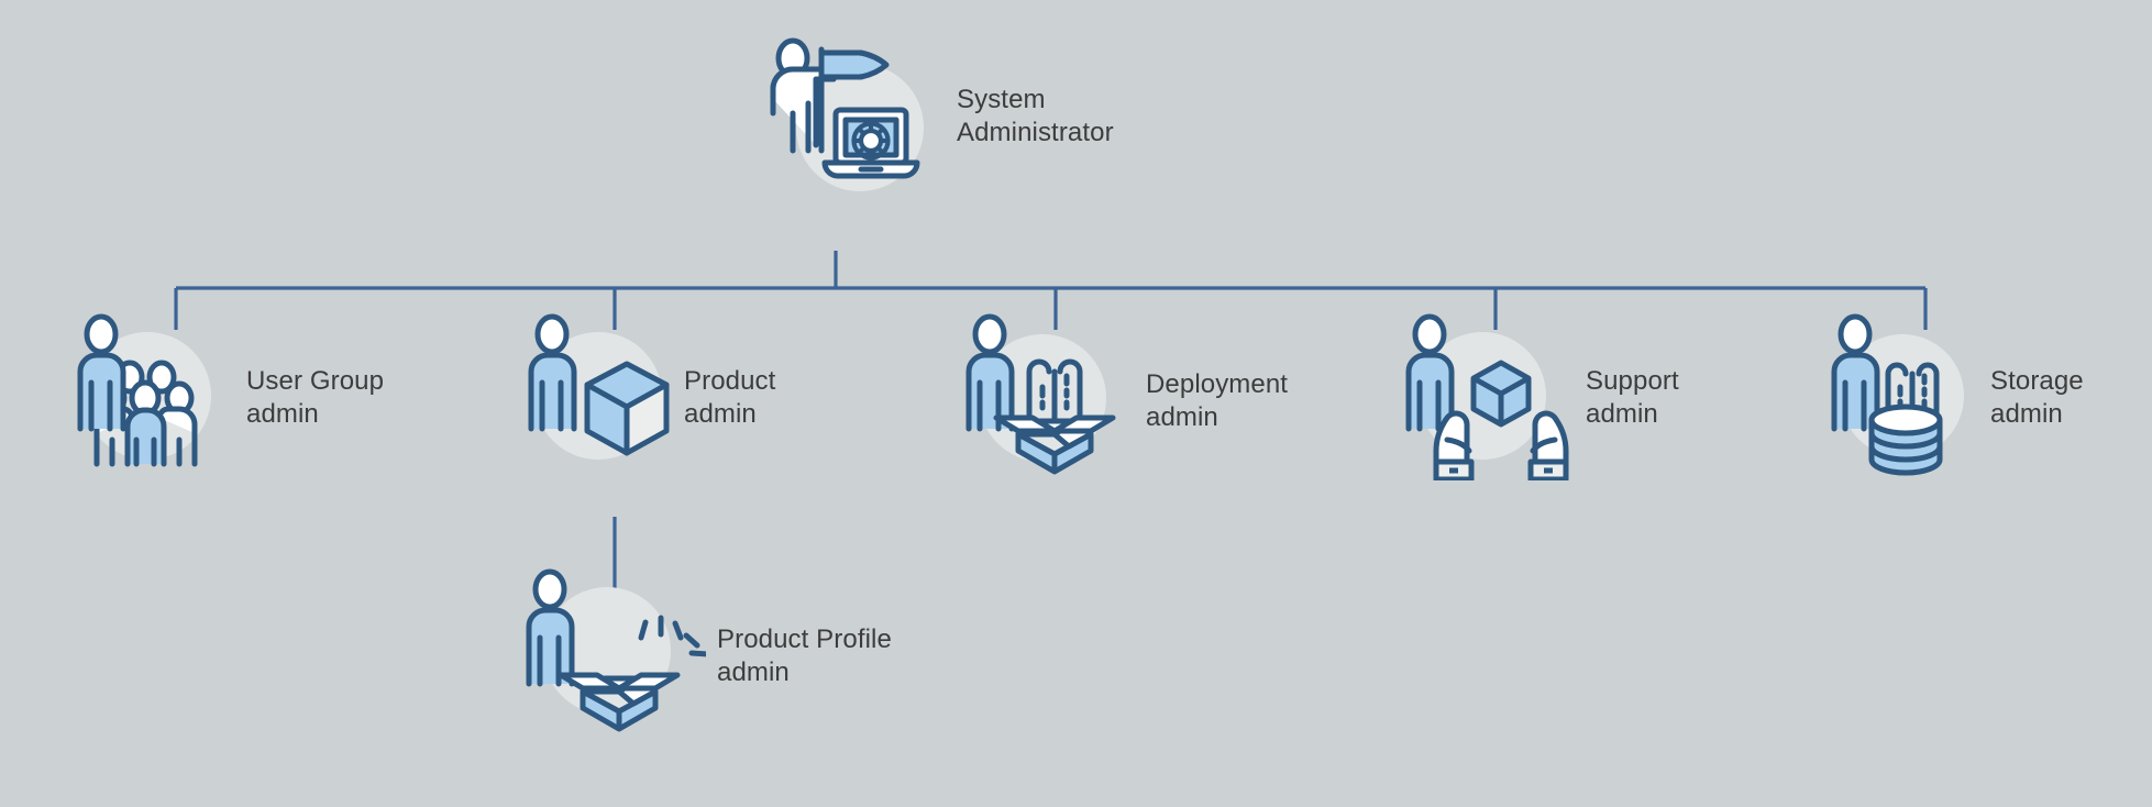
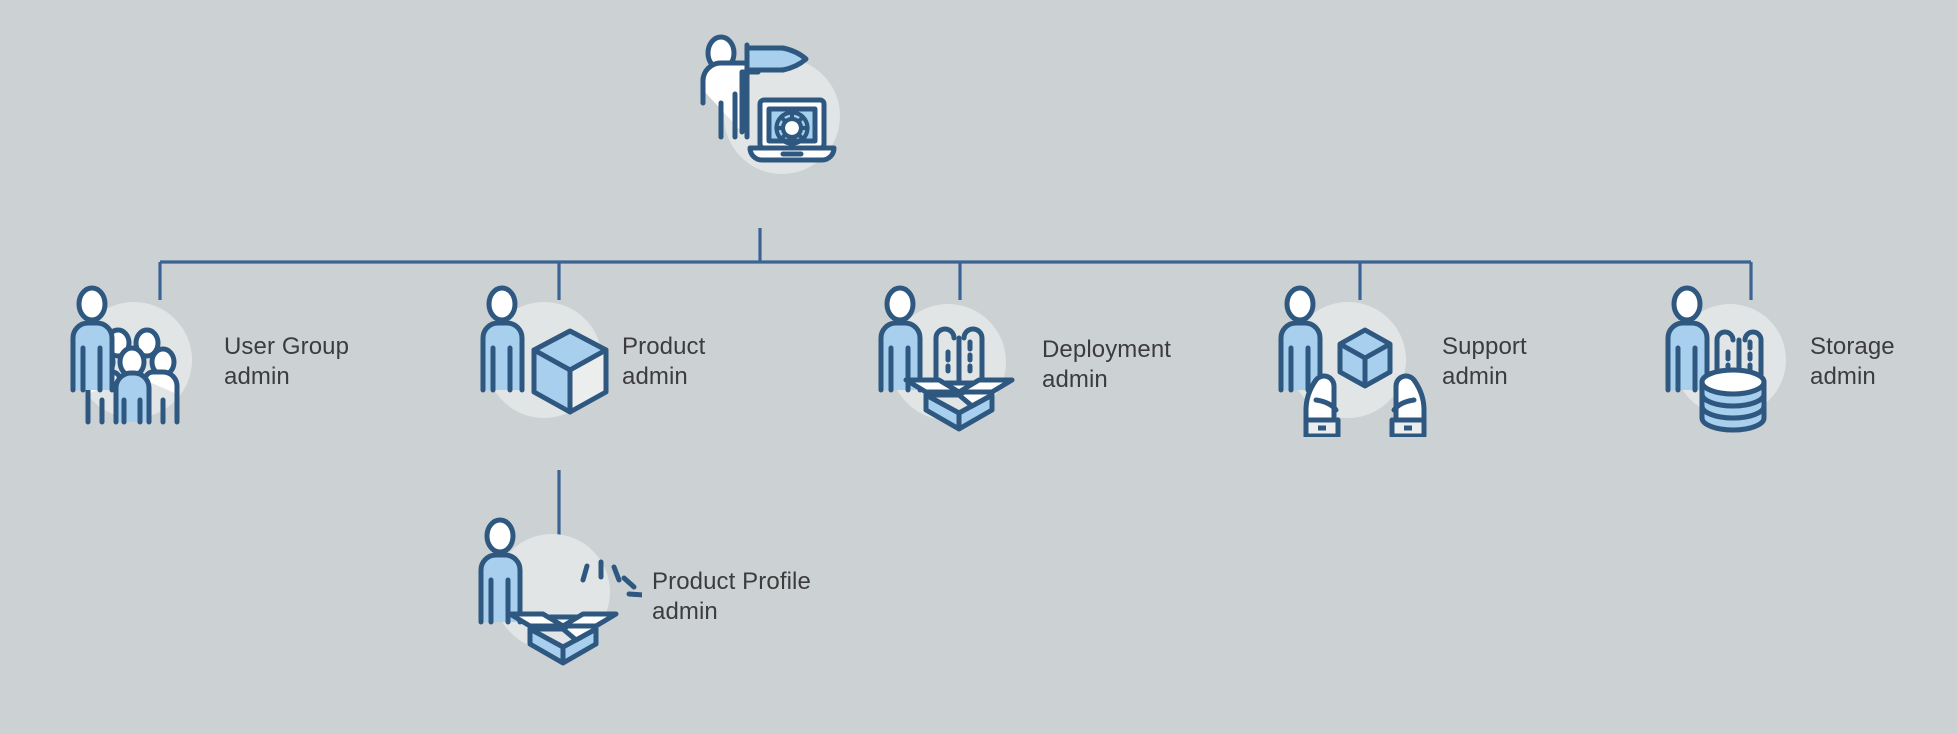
- System
- Administrator
  User Group
  admin
  Product
  admin
  Deployment
  admin
  Support
  admin
  Storage
  admin
  Product Profile
  admin
